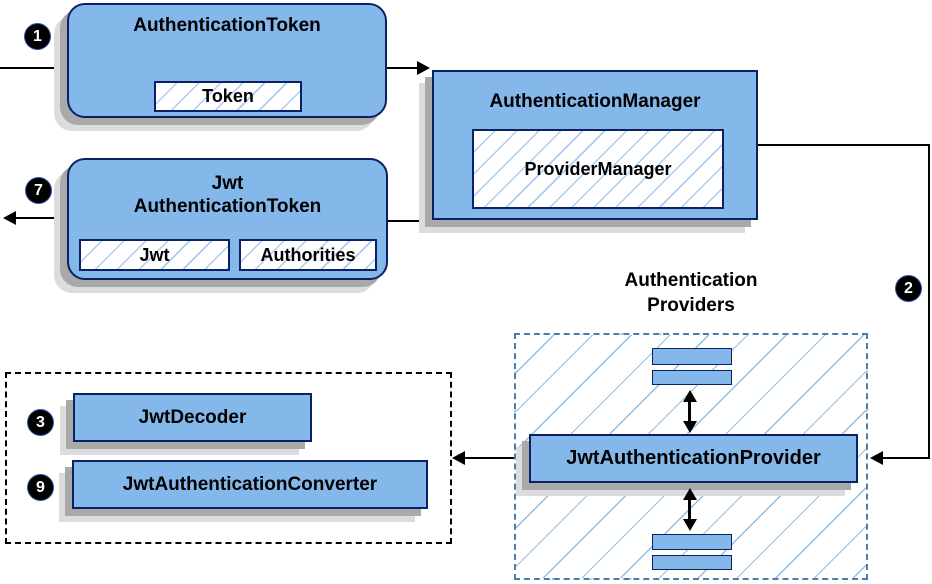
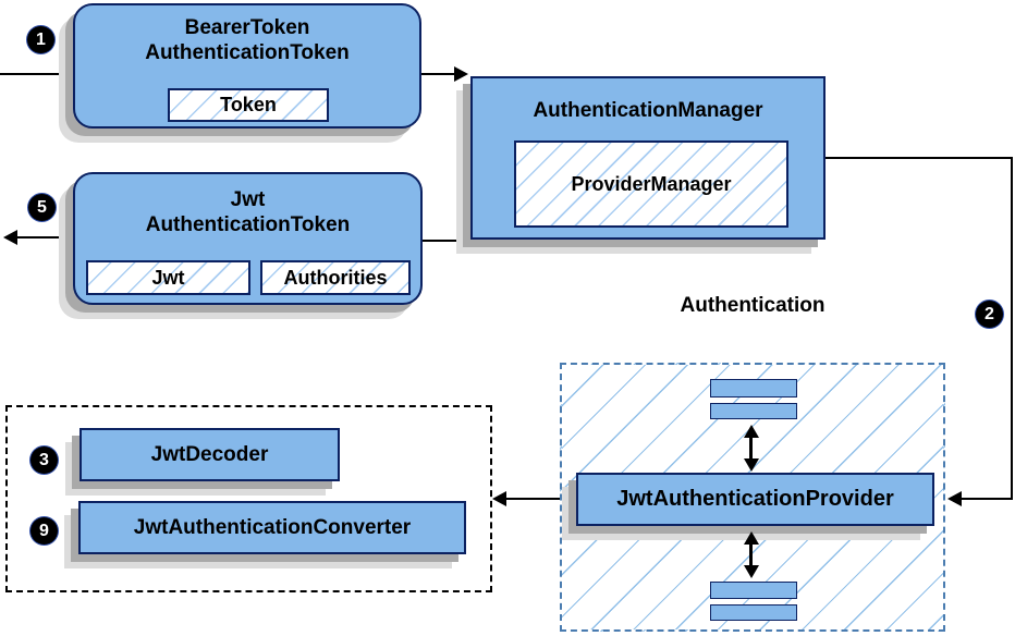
  1
  2
  3
  9
- 7
+ 5
+ BearerToken
  AuthenticationToken
  Token
  AuthenticationManager
  ProviderManager
  Jwt
  AuthenticationToken
  Jwt
  Authorities
  Authentication
- Providers
  JwtAuthenticationProvider
  JwtDecoder
  JwtAuthenticationConverter
